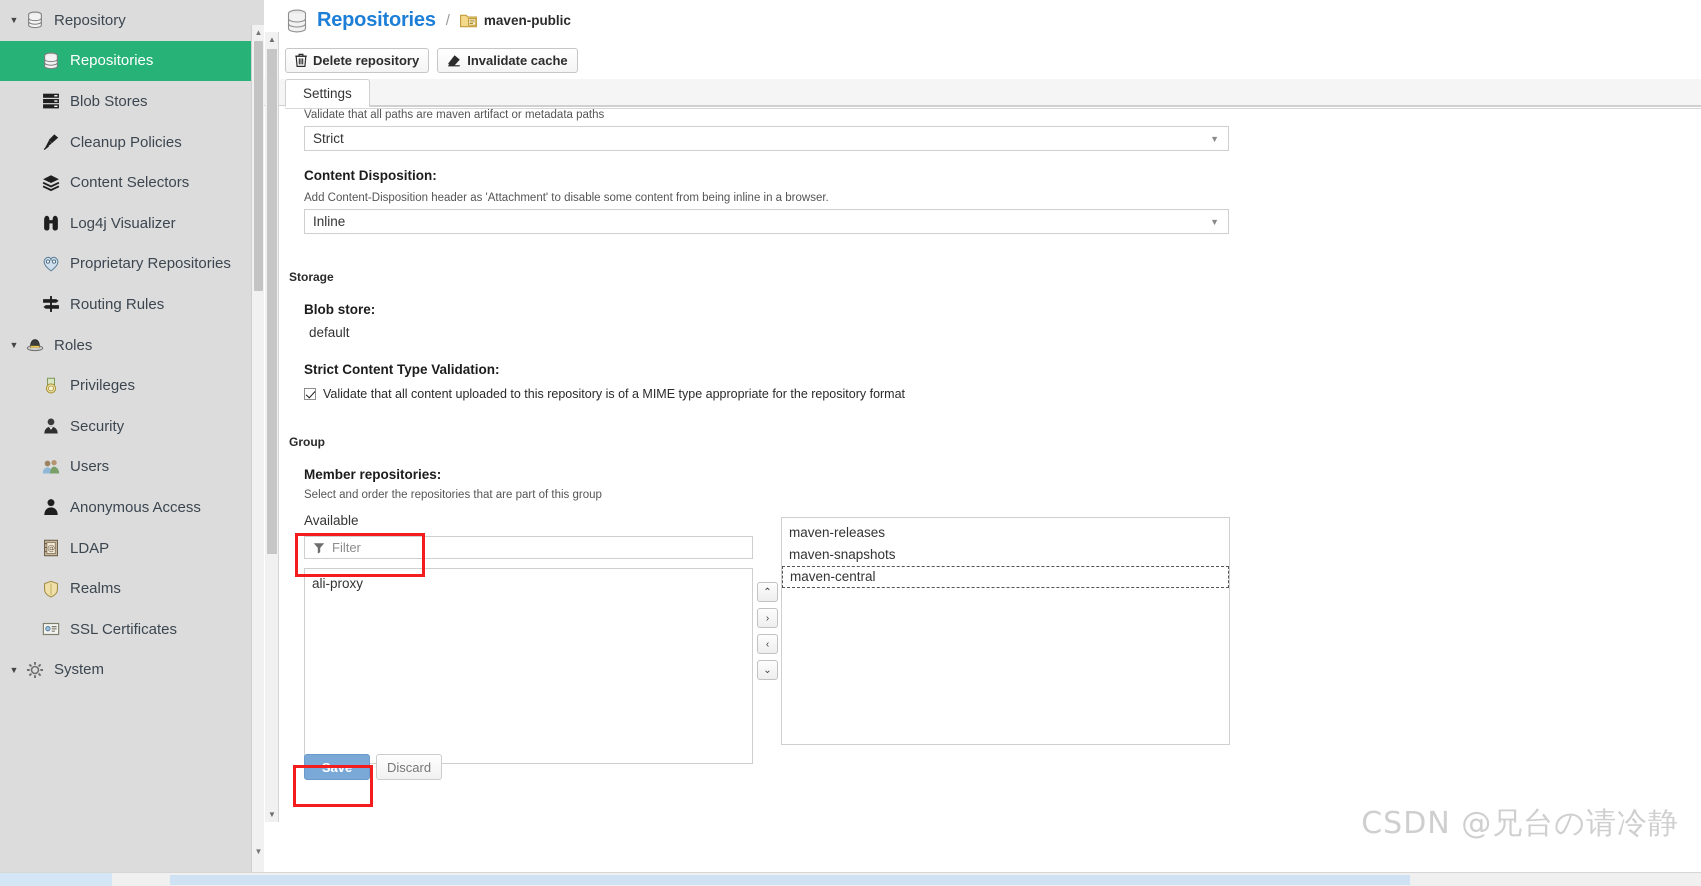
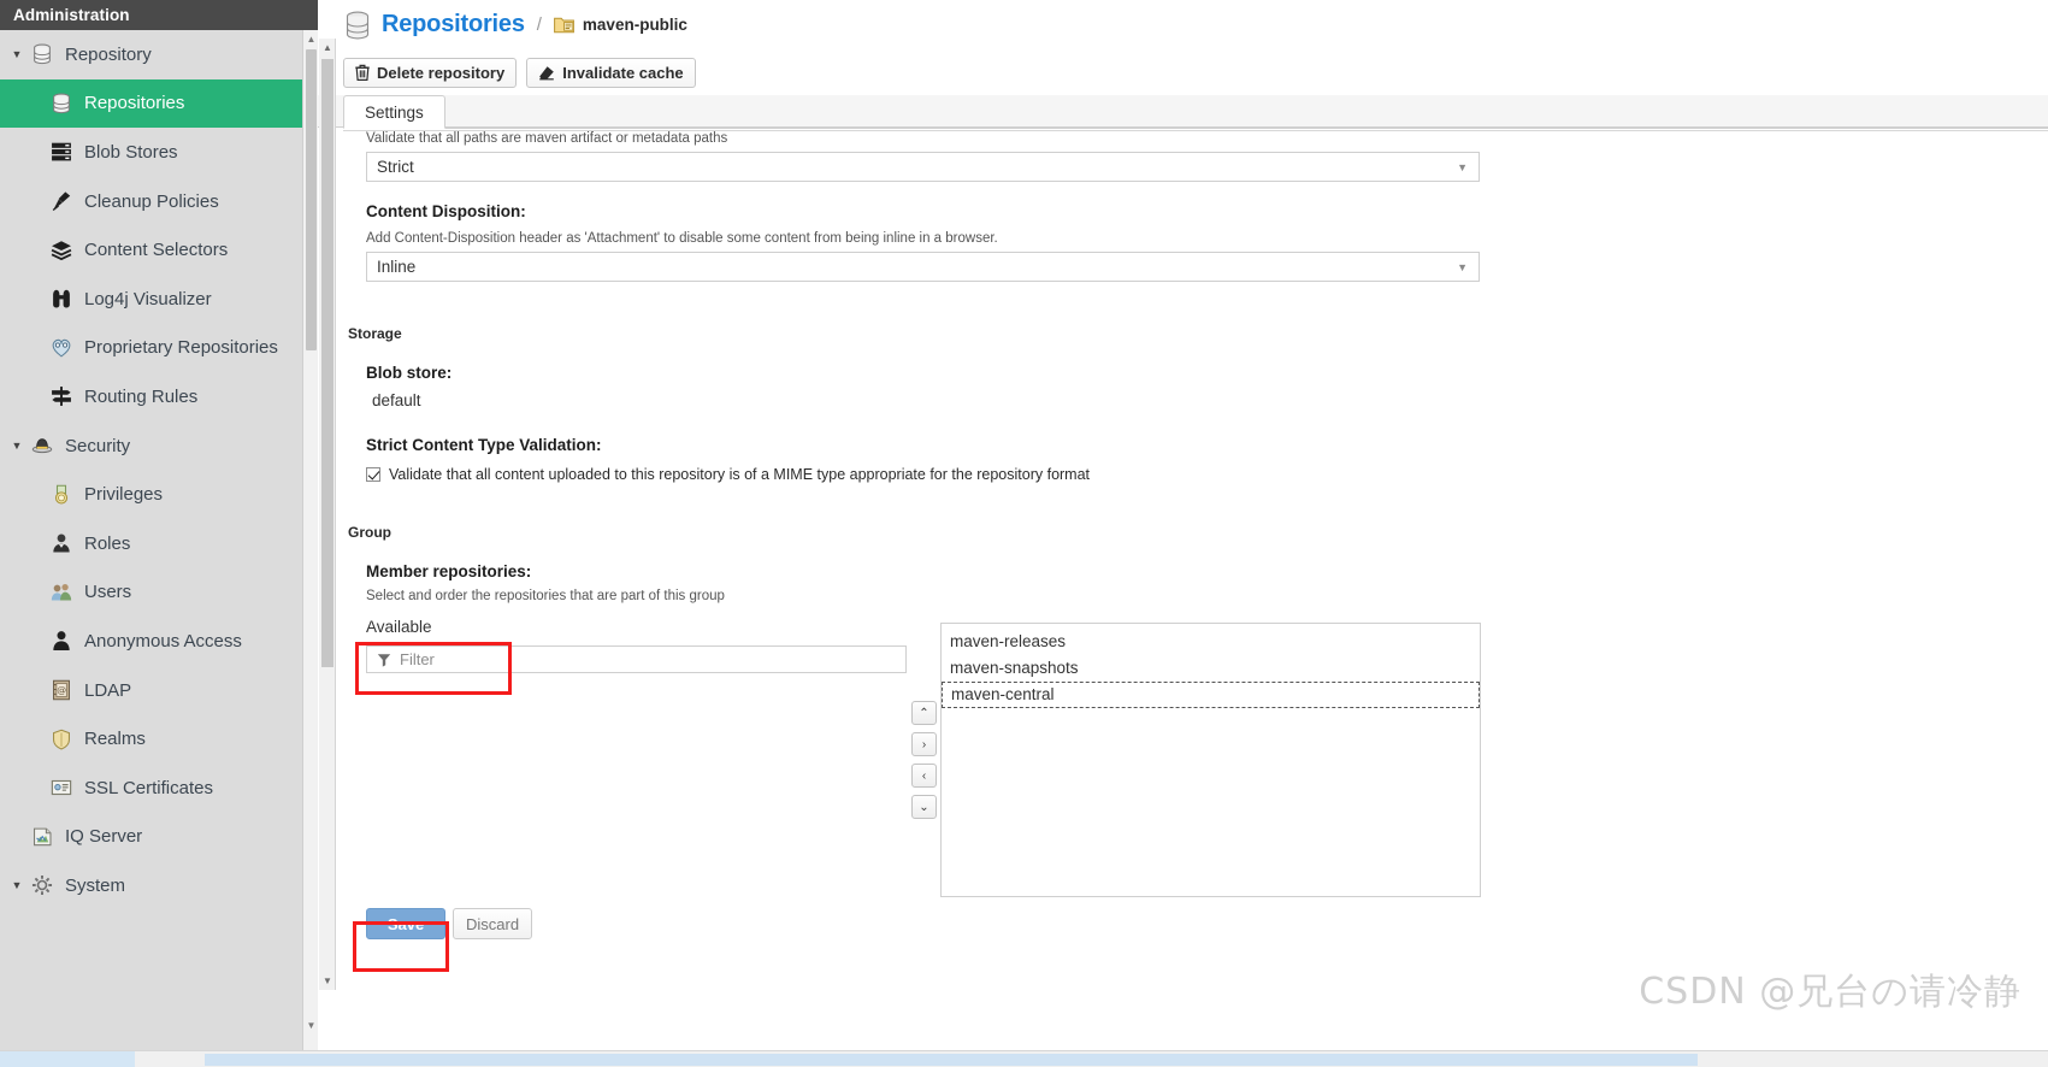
+ Administration
  ▼
  Repository
  Repositories
  Blob Stores
  Cleanup Policies
  Content Selectors
  Log4j Visualizer
  Proprietary Repositories
  Routing Rules
  ▼
- Roles
+ Security
  Privileges
- Security
+ Roles
  Users
  Anonymous Access
  @
  LDAP
  Realms
  SSL Certificates
+ IQ Server
  ▼
  System
  ▲
  ▼
  Repositories
  /
  maven-public
  Delete repository
  Invalidate cache
  Settings
  Validate that all paths are maven artifact or metadata paths
  Strict
  ▼
  Content Disposition:
  Add Content-Disposition header as 'Attachment' to disable some content from being inline in a browser.
  Inline
  ▼
  Storage
  Blob store:
  default
  Strict Content Type Validation:
  Validate that all content uploaded to this repository is of a MIME type appropriate for the repository format
  Group
  Member repositories:
  Select and order the repositories that are part of this group
  Available
  Filter
- ali-proxy
  ⌃
  ›
  ‹
  ⌄
  maven-releases
  maven-snapshots
  maven-central
  Save
  Discard
  CSDN @兄台の请冷静
  ▲
  ▼
